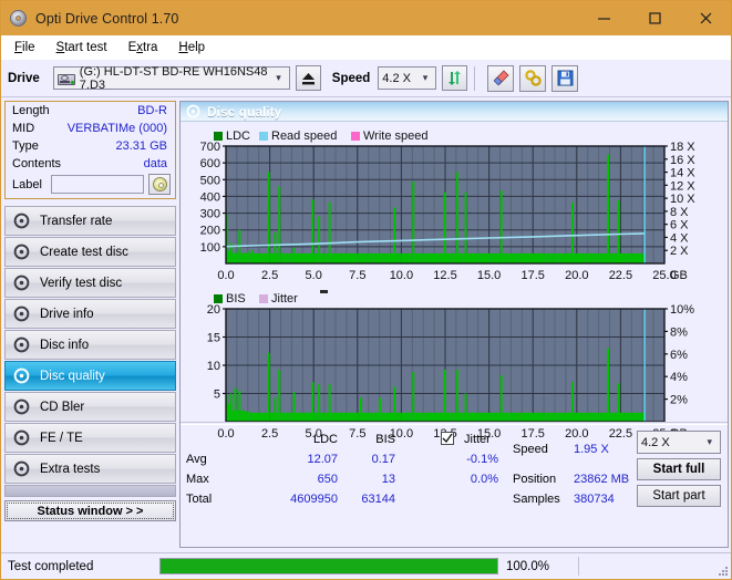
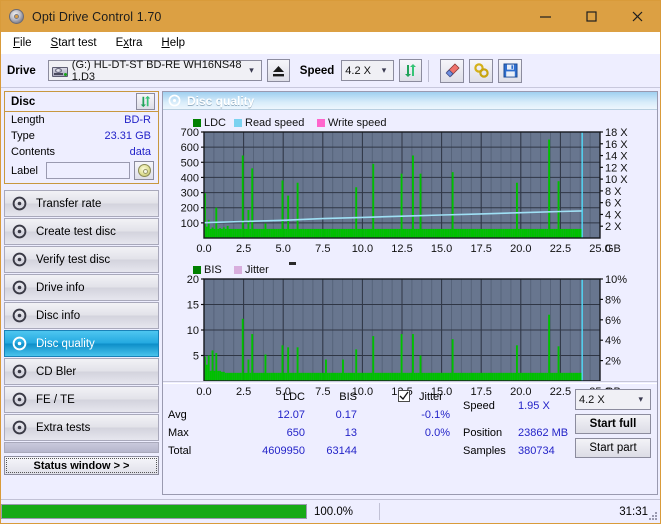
  Opti Drive Control 1.70
  File
  Start test
  Extra
  Help
  Drive
- (G:) HL-DT-ST BD-RE WH16NS48 7.D3
+ (G:) HL-DT-ST BD-RE WH16NS48 1.D3
  ▾
  Speed
  4.2 X
  ▾
+ Disc
  Length
  BD-R
- MID
- VERBATIMe (000)
  Type
  23.31 GB
  Contents
  data
  Label
  Transfer rate
  Create test disc
  Verify test disc
  Drive info
  Disc info
  Disc quality
  CD Bler
  FE / TE
  Extra tests
  Status window > >
  Disc quality
  LDC
  Read speed
  Write speed
  100
  200
  300
  400
  500
  600
  700
  2 X
  4 X
  6 X
  8 X
  10 X
  12 X
  14 X
  16 X
  18 X
  0.0
  2.5
  5.0
  7.5
  10.0
  12.5
  15.0
  17.5
  20.0
  22.5
  25.0
  GB
  BIS
  Jitter
  5
  10
  15
  20
  2%
  4%
  6%
  8%
  10%
  0.0
  2.5
  5.0
  7.5
  10.0
  15.0
  17.5
  20.0
  22.5
  LDC
  BIS
  Jitter
  Avg
  12.07
  0.17
  -0.1%
  Max
  650
  13
  0.0%
  Total
  4609950
  63144
  Speed
  1.95 X
  Position
  23862 MB
  Samples
  380734
  4.2 X
  ▾
  Start full
  Start part
- Test completed
  100.0%
+ 31:31
